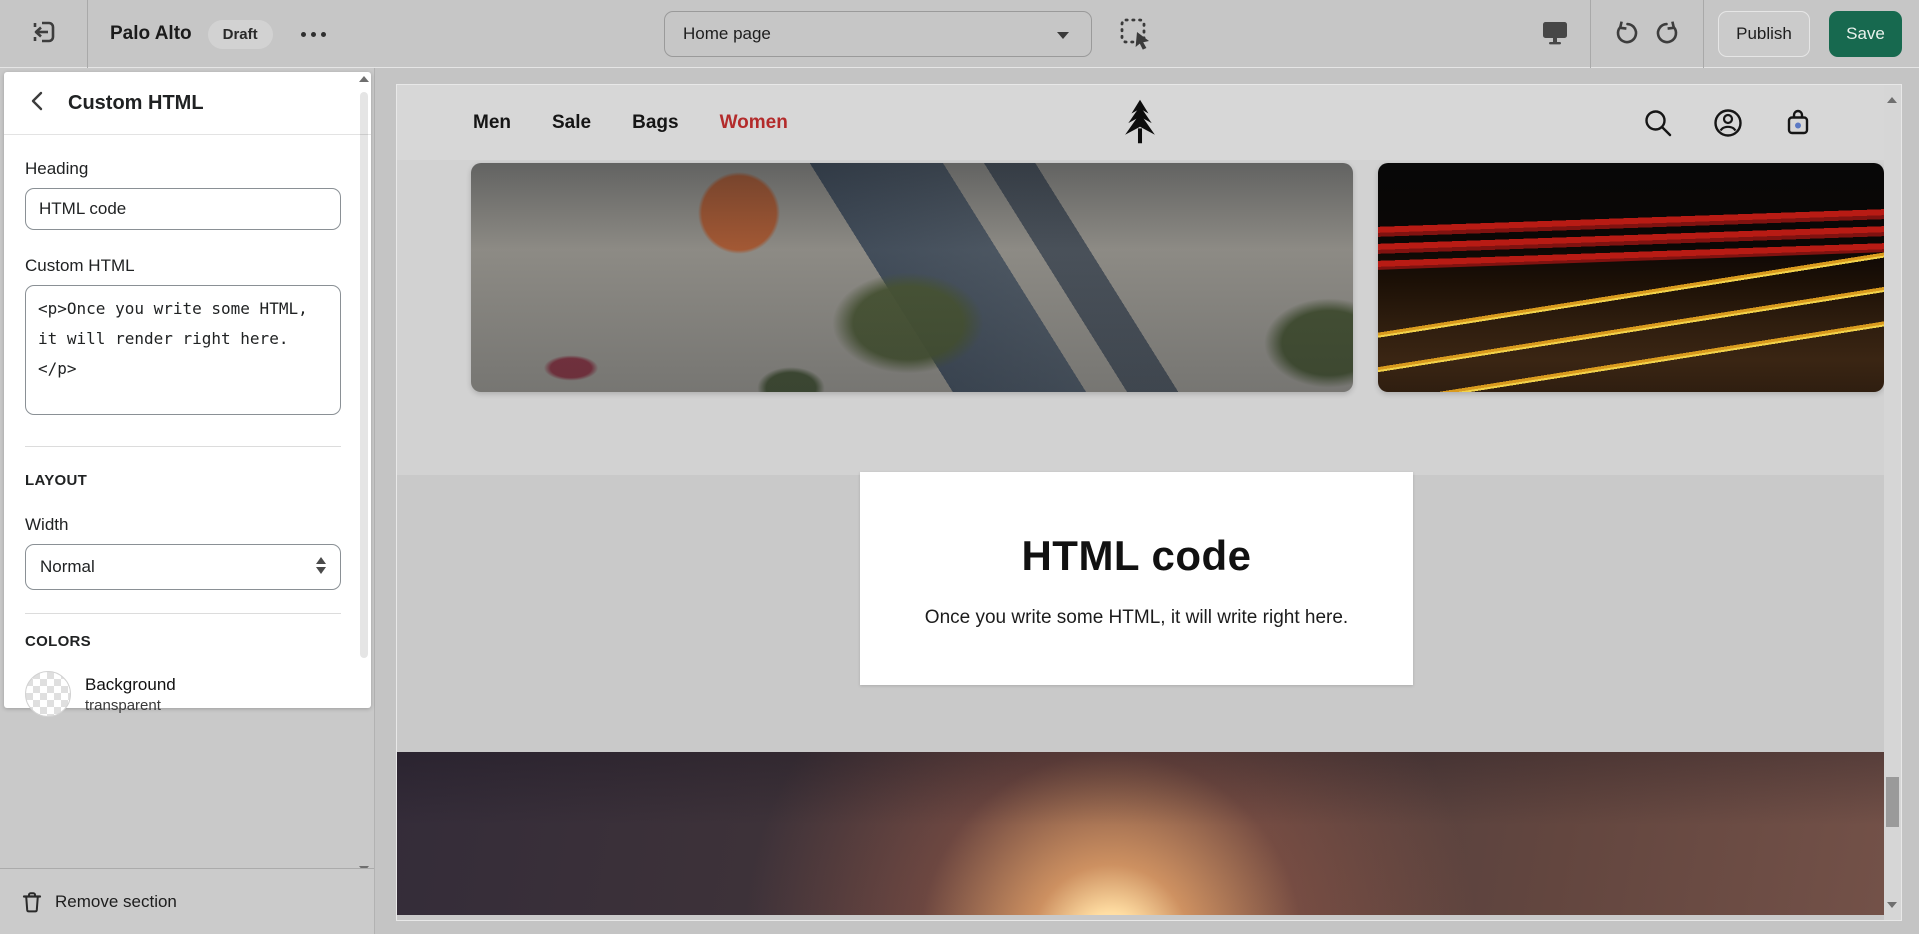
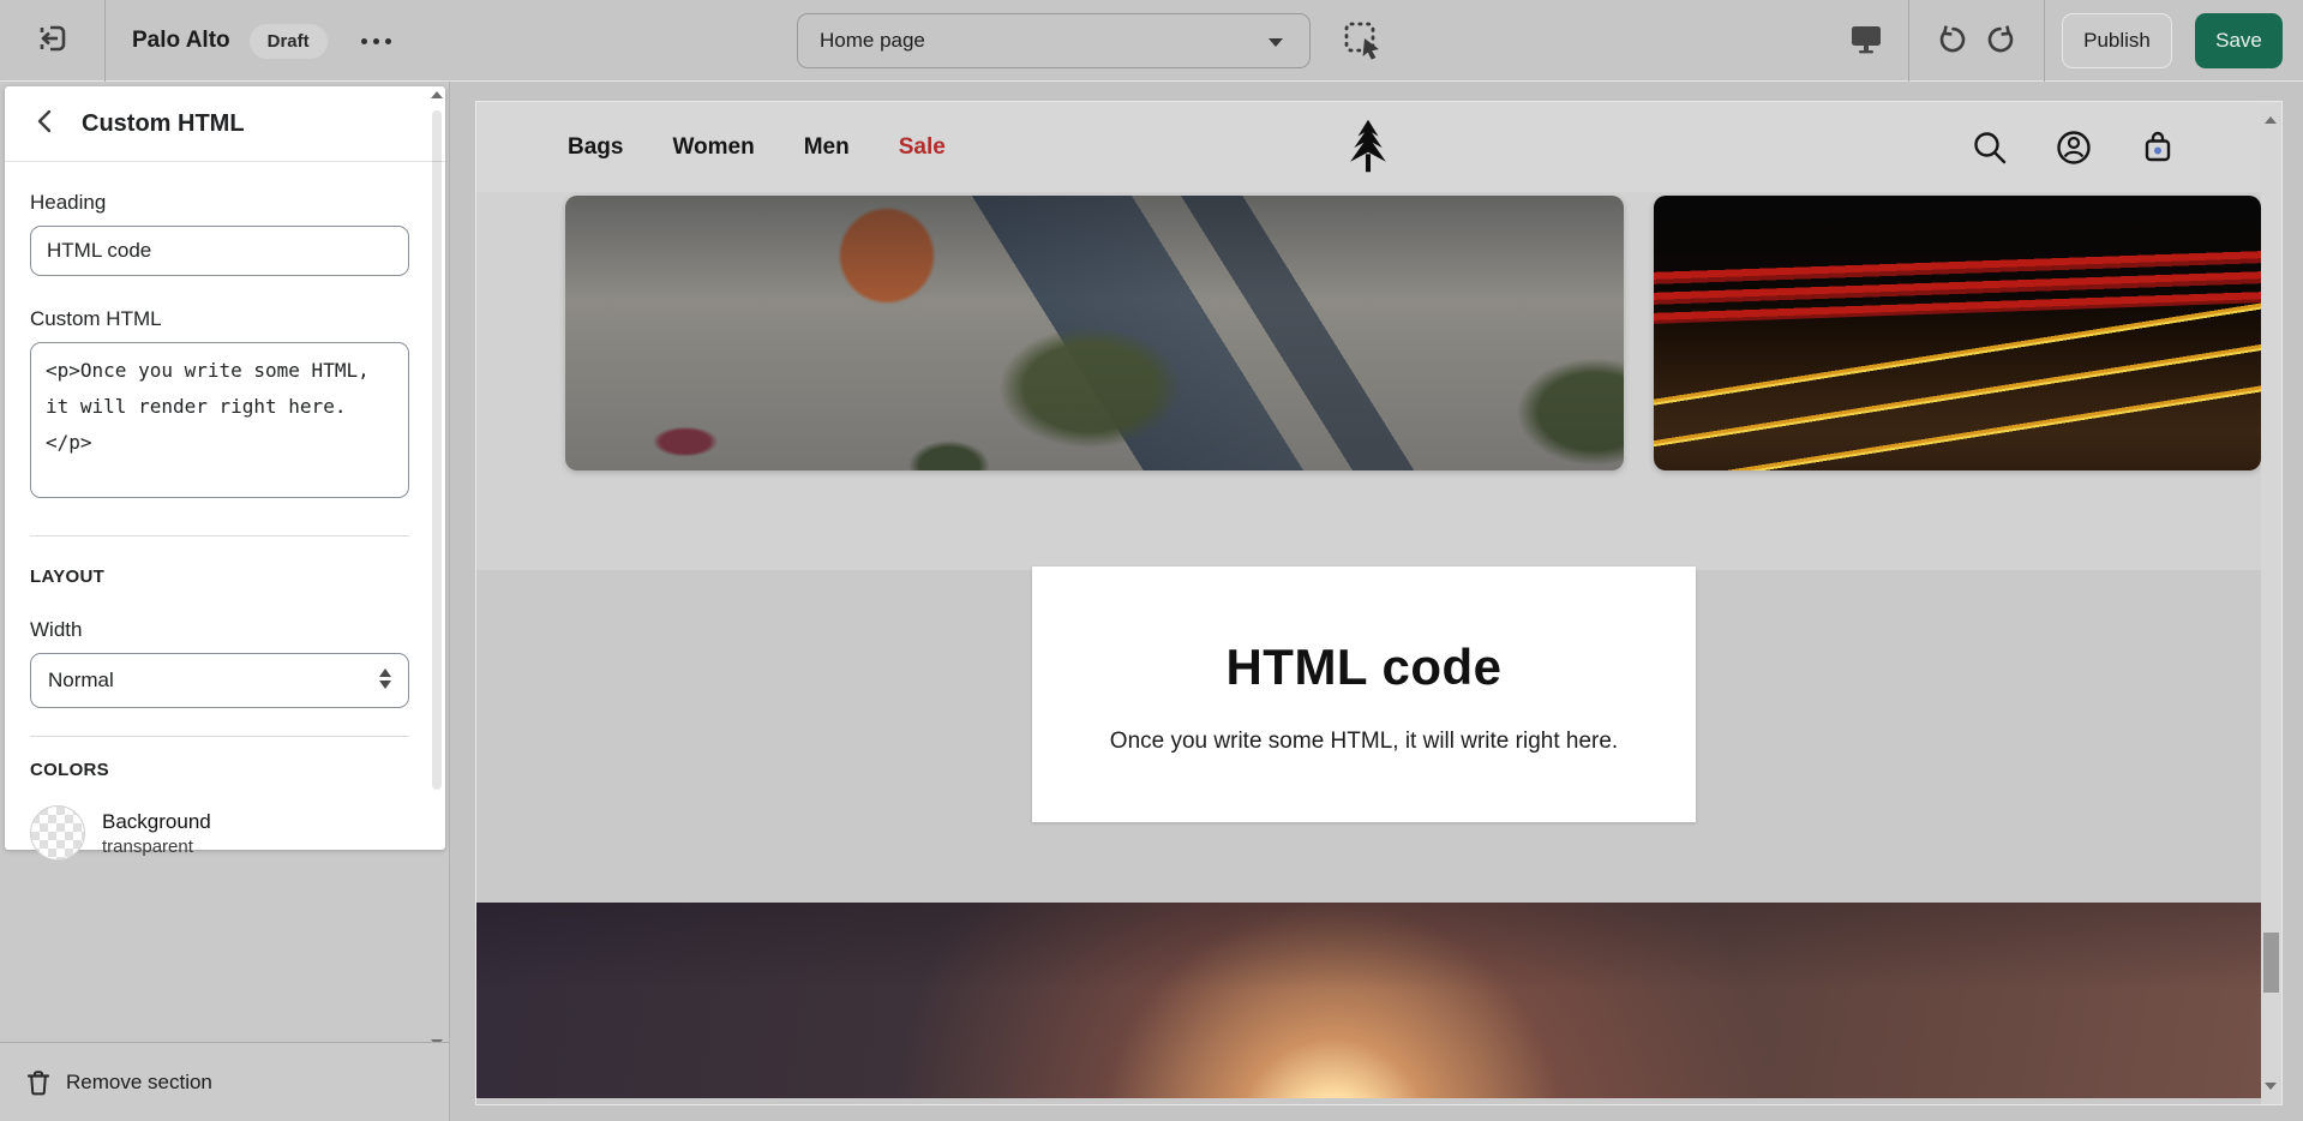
  Palo Alto
  Draft
  Home page
  Publish
  Save
  Custom HTML
  Heading
  HTML code
  Custom HTML
  LAYOUT
  Width
  Normal
  COLORS
  Background
  transparent
  Remove section
- Men
+ Bags
- Sale
+ Women
- Bags
+ Men
- Women
+ Sale
  HTML code
  Once you write some HTML, it will write right here.
